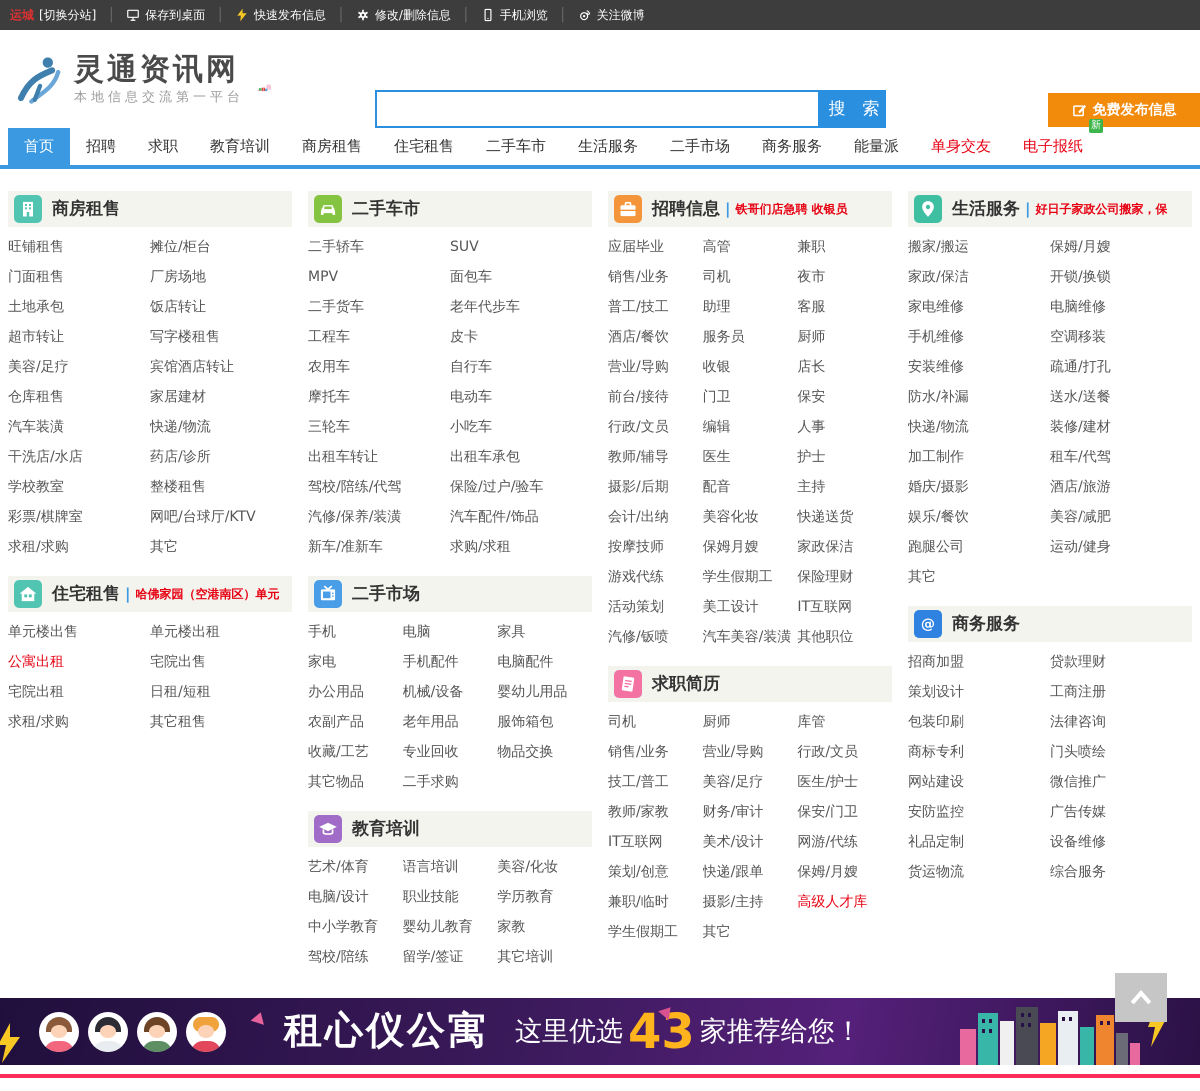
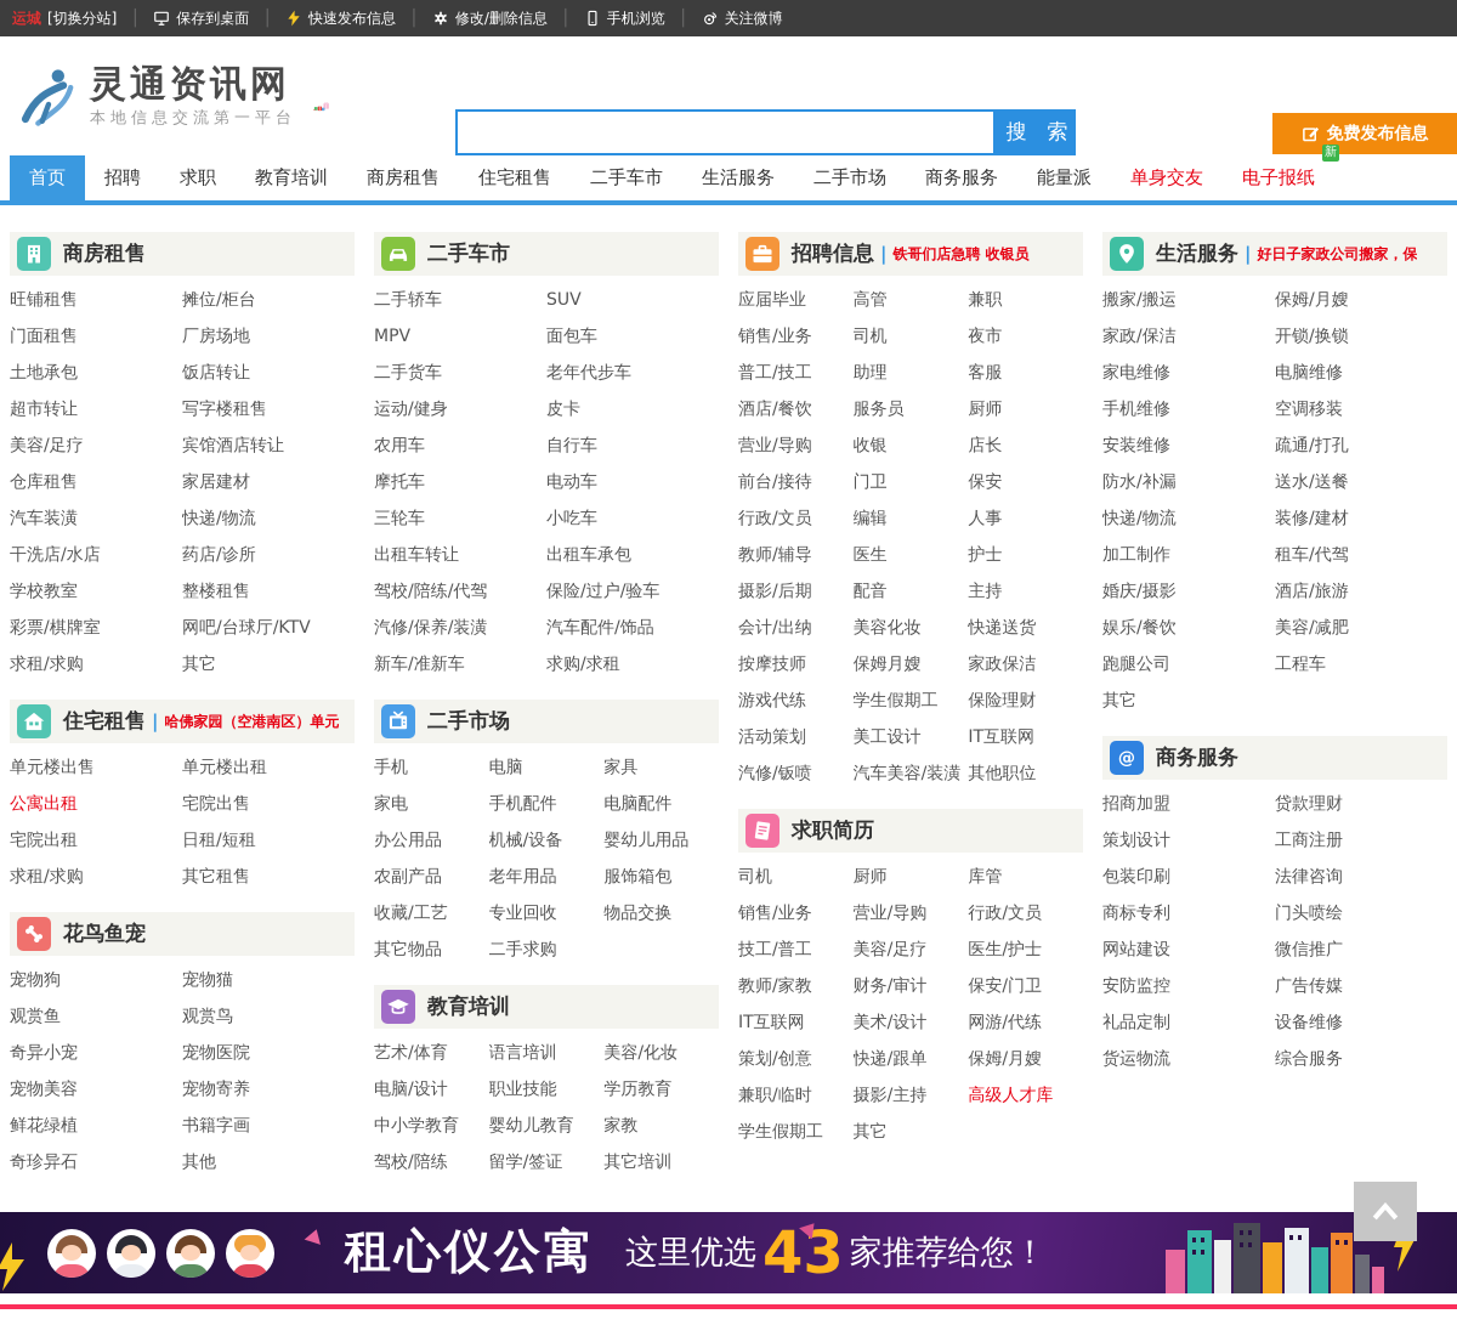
  运城
  [切换分站]
  │
  保存到桌面
  │
  快速发布信息
  │
  修改/删除信息
  │
  手机浏览
  │
  关注微博
  灵通资讯网
  本地信息交流第一平台
  搜 索
  免费发布信息
  首页
  招聘
  求职
  教育培训
  商房租售
  住宅租售
  二手车市
  生活服务
  二手市场
  商务服务
  能量派
  单身交友
  电子报纸
  新
  商房租售
  旺铺租售
  摊位/柜台
  门面租售
  厂房场地
  土地承包
  饭店转让
  超市转让
  写字楼租售
  美容/足疗
  宾馆酒店转让
  仓库租售
  家居建材
  汽车装潢
  快递/物流
  干洗店/水店
  药店/诊所
  学校教室
  整楼租售
  彩票/棋牌室
  网吧/台球厅/KTV
  求租/求购
  其它
  住宅租售
  |
  哈佛家园（空港南区）单元
  单元楼出售
  单元楼出租
  公寓出租
  宅院出售
  宅院出租
  日租/短租
  求租/求购
  其它租售
+ 花鸟鱼宠
+ 宠物狗
+ 宠物猫
+ 观赏鱼
+ 观赏鸟
+ 奇异小宠
+ 宠物医院
+ 宠物美容
+ 宠物寄养
+ 鲜花绿植
+ 书籍字画
+ 奇珍异石
+ 其他
  二手车市
  二手轿车
  SUV
  MPV
  面包车
  二手货车
  老年代步车
- 工程车
+ 运动/健身
  皮卡
  农用车
  自行车
  摩托车
  电动车
  三轮车
  小吃车
  出租车转让
  出租车承包
  驾校/陪练/代驾
  保险/过户/验车
  汽修/保养/装潢
  汽车配件/饰品
  新车/准新车
  求购/求租
  二手市场
  手机
  电脑
  家具
  家电
  手机配件
  电脑配件
  办公用品
  机械/设备
  婴幼儿用品
  农副产品
  老年用品
  服饰箱包
  收藏/工艺
  专业回收
  物品交换
  其它物品
  二手求购
  教育培训
  艺术/体育
  语言培训
  美容/化妆
  电脑/设计
  职业技能
  学历教育
  中小学教育
  婴幼儿教育
  家教
  驾校/陪练
  留学/签证
  其它培训
  招聘信息
  |
  铁哥们店急聘 收银员
  应届毕业
  高管
  兼职
  销售/业务
  司机
  夜市
  普工/技工
  助理
  客服
  酒店/餐饮
  服务员
  厨师
  营业/导购
  收银
  店长
  前台/接待
  门卫
  保安
  行政/文员
  编辑
  人事
  教师/辅导
  医生
  护士
  摄影/后期
  配音
  主持
  会计/出纳
  美容化妆
  快递送货
  按摩技师
  保姆月嫂
  家政保洁
  游戏代练
  学生假期工
  保险理财
  活动策划
  美工设计
  IT互联网
  汽修/钣喷
  汽车美容/装潢
  其他职位
  求职简历
  司机
  厨师
  库管
  销售/业务
  营业/导购
  行政/文员
  技工/普工
  美容/足疗
  医生/护士
  教师/家教
  财务/审计
  保安/门卫
  IT互联网
  美术/设计
  网游/代练
  策划/创意
  快递/跟单
  保姆/月嫂
  兼职/临时
  摄影/主持
  高级人才库
  学生假期工
  其它
  生活服务
  |
  好日子家政公司搬家，保
  搬家/搬运
  保姆/月嫂
  家政/保洁
  开锁/换锁
  家电维修
  电脑维修
  手机维修
  空调移装
  安装维修
  疏通/打孔
  防水/补漏
  送水/送餐
  快递/物流
  装修/建材
  加工制作
  租车/代驾
  婚庆/摄影
  酒店/旅游
  娱乐/餐饮
  美容/减肥
  跑腿公司
- 运动/健身
+ 工程车
  其它
  @
  商务服务
  招商加盟
  贷款理财
  策划设计
  工商注册
  包装印刷
  法律咨询
  商标专利
  门头喷绘
  网站建设
  微信推广
  安防监控
  广告传媒
  礼品定制
  设备维修
  货运物流
  综合服务
  租心仪公寓
  这里优选
  43
  家推荐给您！
